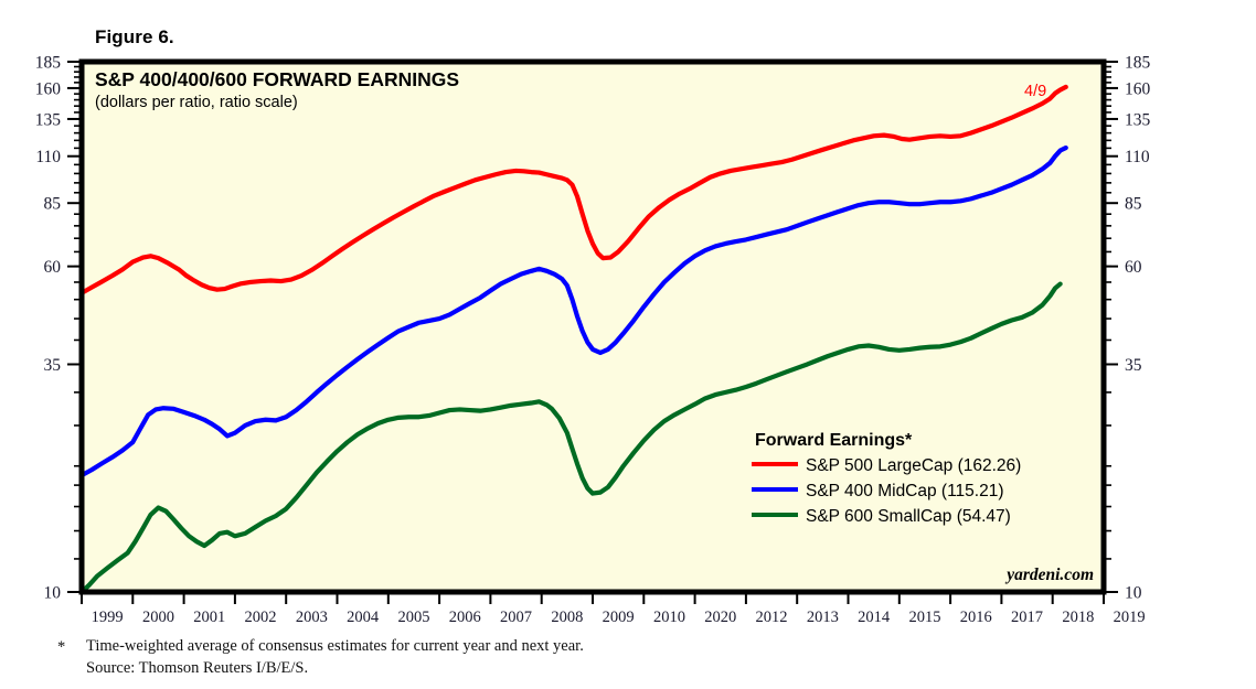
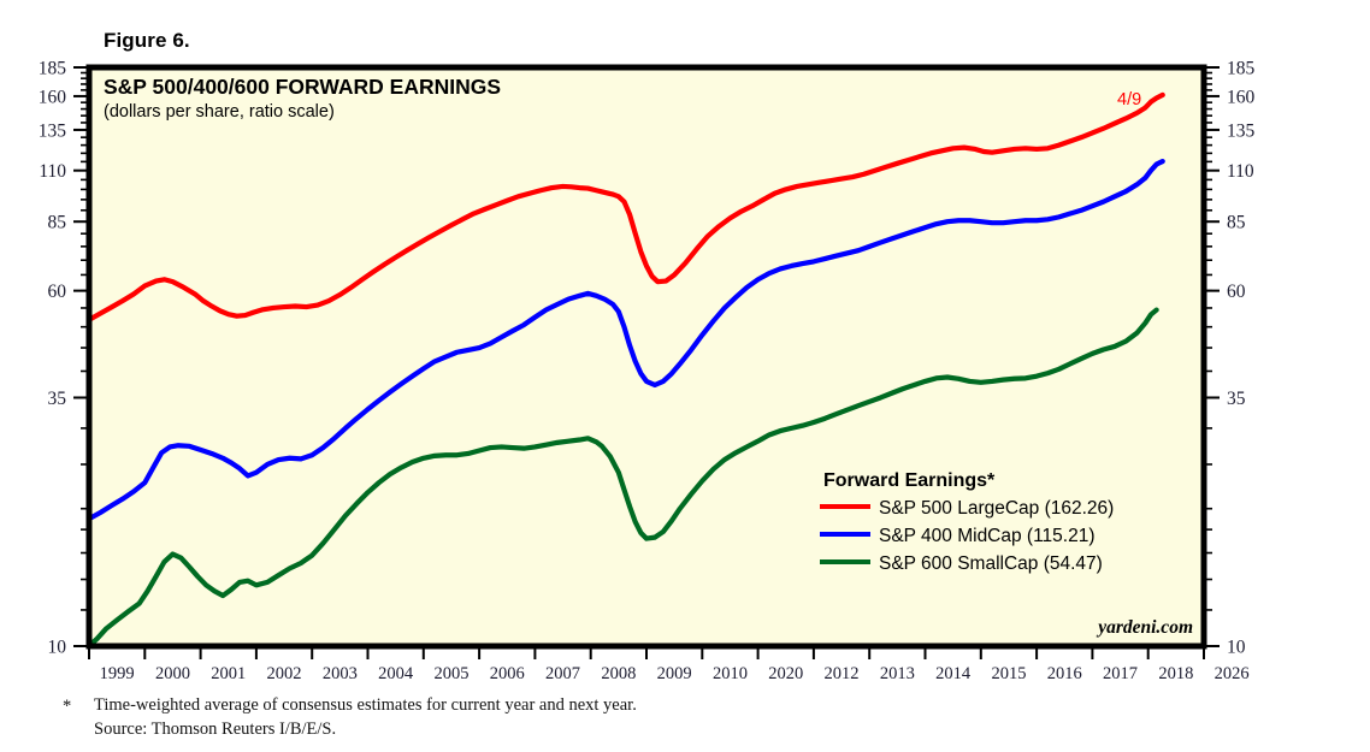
  Figure 6.
  10
  35
  60
  85
  110
  135
  160
  185
  10
  35
  60
  85
  110
  135
  160
  185
  1999
  2000
  2001
  2002
  2003
  2004
  2005
  2006
  2007
  2008
  2009
  2010
  2020
  2012
  2013
  2014
  2015
  2016
  2017
  2018
- 2019
+ 2026
- S&P 400/400/600 FORWARD EARNINGS
+ S&P 500/400/600 FORWARD EARNINGS
- (dollars per ratio, ratio scale)
+ (dollars per share, ratio scale)
  4/9
  yardeni.com
  Forward Earnings*
  S&P 500 LargeCap (162.26)
  S&P 400 MidCap (115.21)
  S&P 600 SmallCap (54.47)
  *
  Time-weighted average of consensus estimates for current year and next year.
  Source: Thomson Reuters I/B/E/S.
